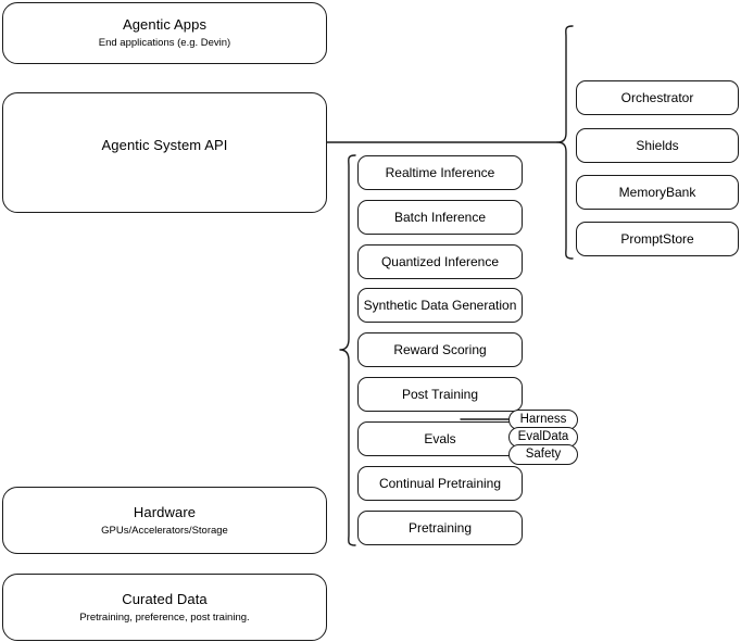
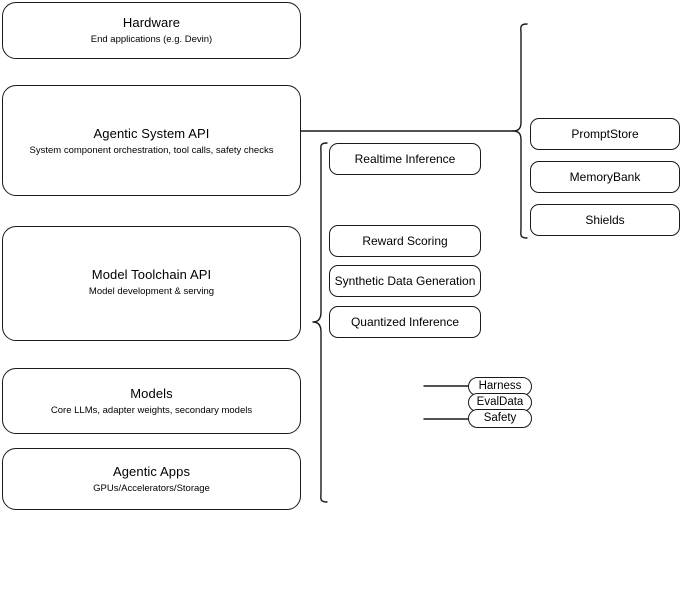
- Agentic Apps
+ Hardware
  End applications (e.g. Devin)
  Agentic System API
+ System component orchestration, tool calls, safety checks
+ Model Toolchain API
+ Model development & serving
+ Models
+ Core LLMs, adapter weights, secondary models
- Hardware
+ Agentic Apps
  GPUs/Accelerators/Storage
- Curated Data
- Pretraining, preference, post training.
  Realtime Inference
- Batch Inference
- Quantized Inference
+ Reward Scoring
  Synthetic Data Generation
- Reward Scoring
+ Quantized Inference
- Post Training
- Evals
- Continual Pretraining
- Pretraining
  Harness
  EvalData
  Safety
- Orchestrator
- Shields
+ PromptStore
  MemoryBank
- PromptStore
+ Shields
